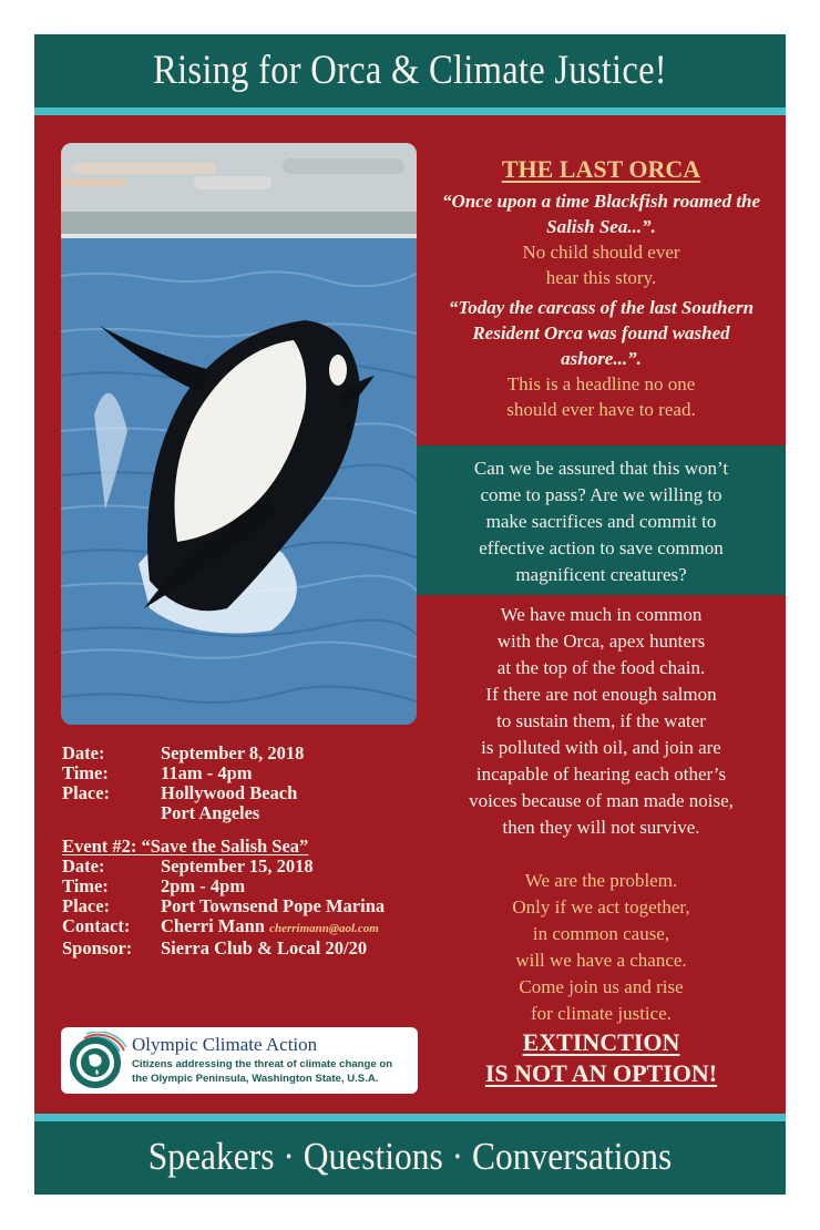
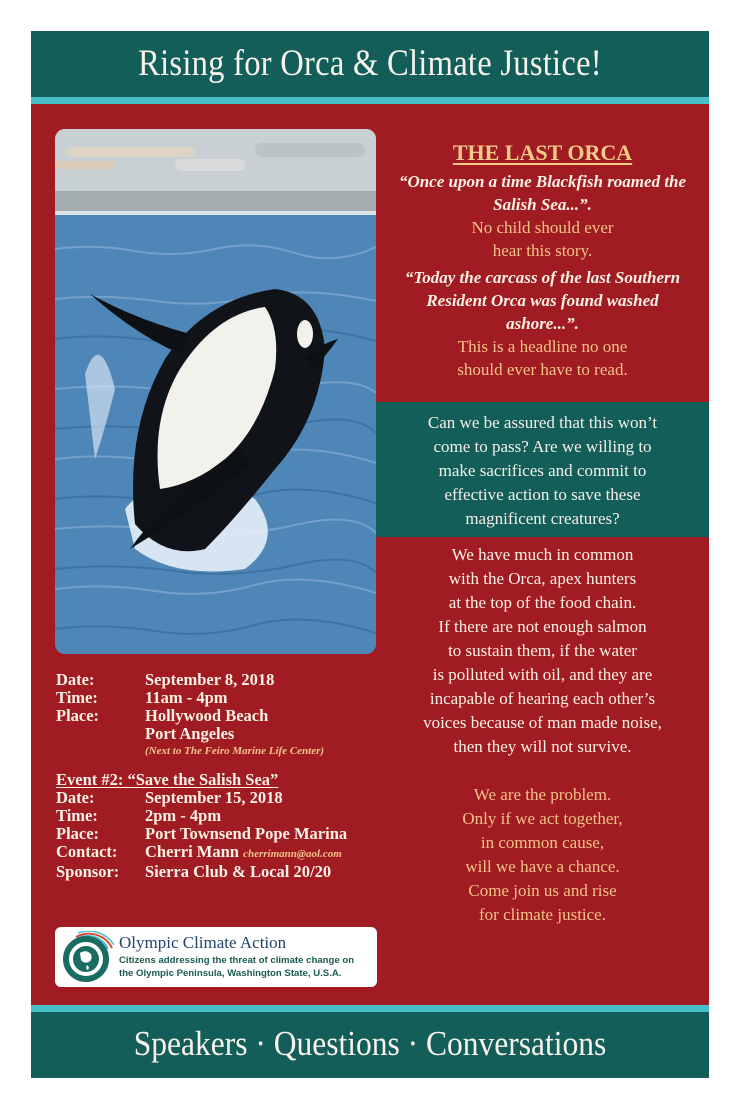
  Rising for Orca & Climate Justice!
  THE LAST ORCA
  “Once upon a time Blackfish roamed the Salish Sea...”.
  No child should ever
  hear this story.
  “Today the carcass of the last Southern Resident Orca was found washed ashore...”.
  This is a headline no one
  should ever have to read.
  Can we be assured that this won’t
  come to pass? Are we willing to
  make sacrifices and commit to
- effective action to save common
+ effective action to save these
  magnificent creatures?
  We have much in common
  with the Orca, apex hunters
  at the top of the food chain.
  If there are not enough salmon
  to sustain them, if the water
- is polluted with oil, and join are
+ is polluted with oil, and they are
  incapable of hearing each other’s
  voices because of man made noise,
  then they will not survive.
  We are the problem.
  Only if we act together,
  in common cause,
  will we have a chance.
  Come join us and rise
  for climate justice.
- EXTINCTION
- IS NOT AN OPTION!
  Date:
  September 8, 2018
  Time:
  11am - 4pm
  Place:
  Hollywood Beach
  Port Angeles
+ (Next to The Feiro Marine Life Center)
  Event #2: “Save the Salish Sea”
  Date:
  September 15, 2018
  Time:
  2pm - 4pm
  Place:
  Port Townsend Pope Marina
  Contact:
  Cherri Mann cherrimann@aol.com
  Sponsor:
  Sierra Club & Local 20/20
  Olympic Climate Action
  Citizens addressing the threat of climate change on
  the Olympic Peninsula, Washington State, U.S.A.
  Speakers · Questions · Conversations
